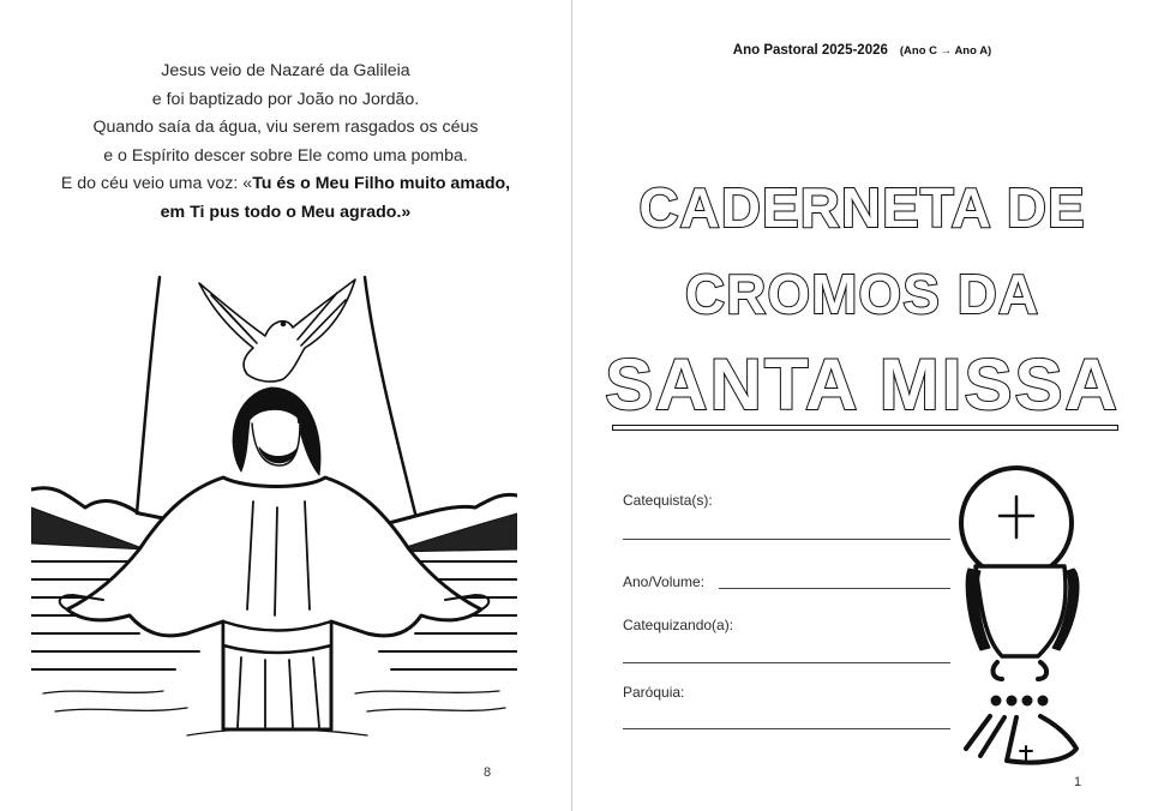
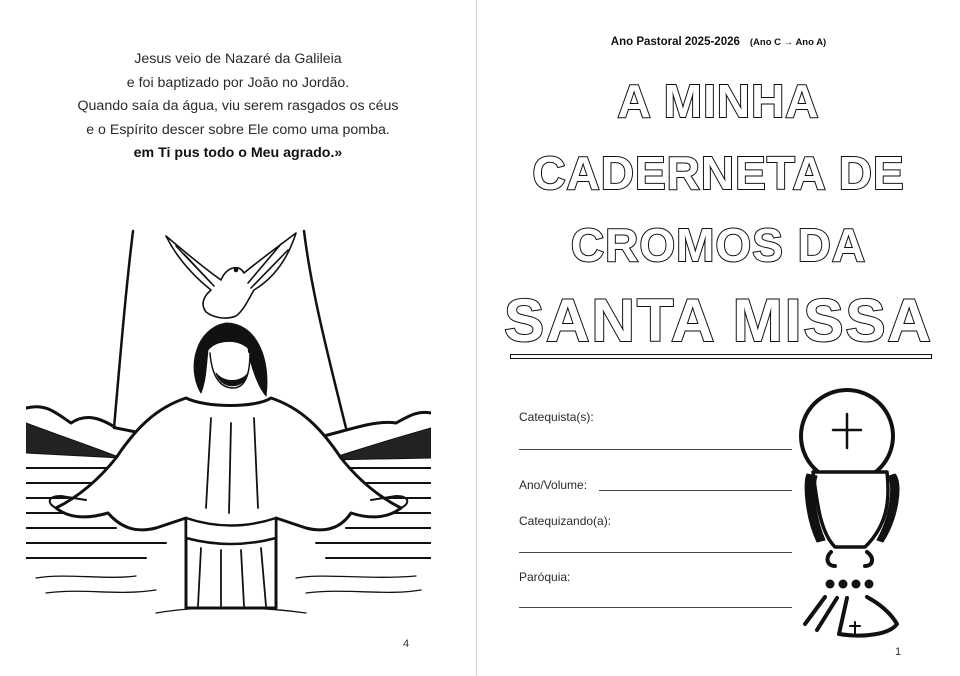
  Jesus veio de Nazaré da Galileia
  e foi baptizado por João no Jordão.
  Quando saía da água, viu serem rasgados os céus
  e o Espírito descer sobre Ele como uma pomba.
- E do céu veio uma voz: «Tu és o Meu Filho muito amado,
  em Ti pus todo o Meu agrado.»
- 8
+ 4
  Ano Pastoral 2025-2026 (Ano C → Ano A)
+ A MINHA
  CADERNETA DE
  CROMOS DA
  SANTA MISSA
  Catequista(s):
  Ano/Volume:
  Catequizando(a):
  Paróquia:
  1
